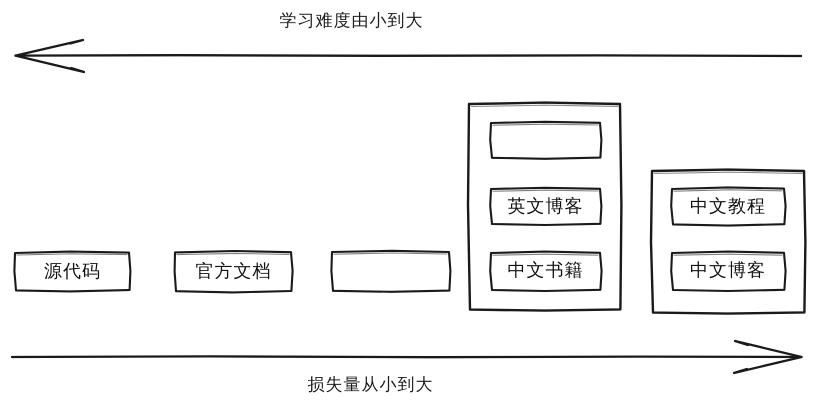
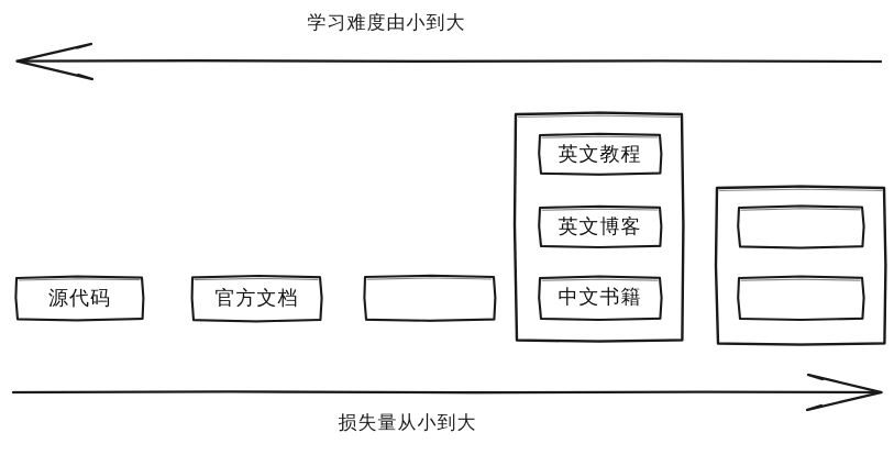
  学习难度由小到大
  损失量从小到大
  源代码
  官方文档
+ 英文教程
  英文博客
  中文书籍
- 中文教程
- 中文博客
